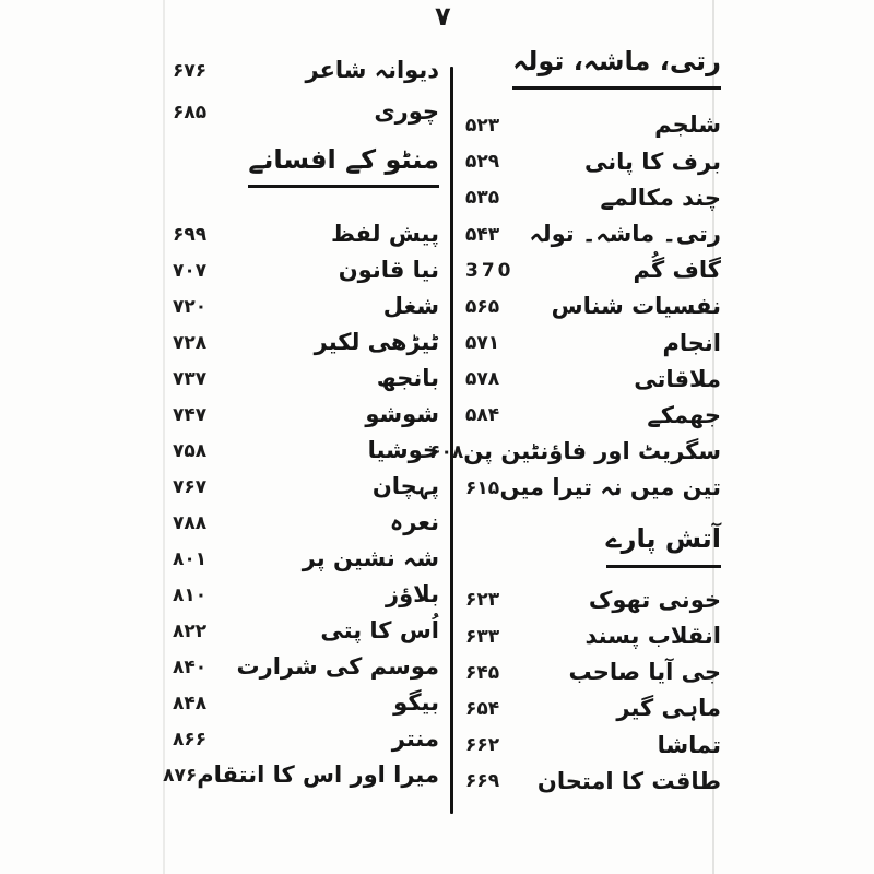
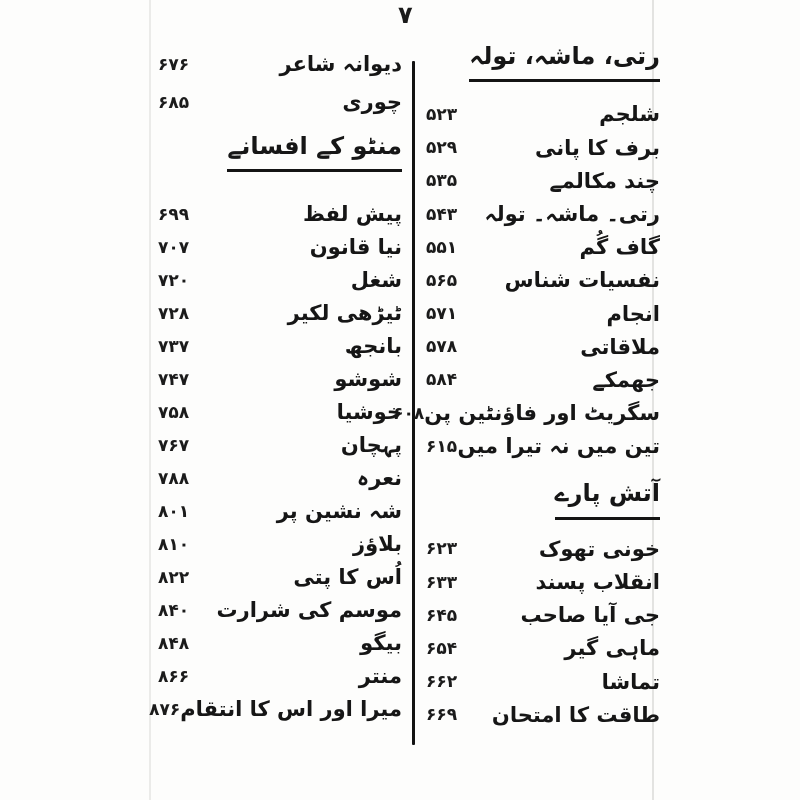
  ۷
  رتی، ماشہ، تولہ
  شلجم
  ۵۲۳
  برف کا پانی
  ۵۲۹
  چند مکالمے
  ۵۳۵
  رتی۔ ماشہ۔ تولہ
  ۵۴۳
  گاف گُم
- 370
+ ۵۵۱
  نفسیات شناس
  ۵۶۵
  انجام
  ۵۷۱
  ملاقاتی
  ۵۷۸
  جھمکے
  ۵۸۴
  سگریٹ اور فاؤنٹین پن
  ۶۰۸
  تین میں نہ تیرا میں
  ۶۱۵
  آتش پارے
  خونی تھوک
  ۶۲۳
  انقلاب پسند
  ۶۳۳
  جی آیا صاحب
  ۶۴۵
  ماہی گیر
  ۶۵۴
  تماشا
  ۶۶۲
  طاقت کا امتحان
  ۶۶۹
  دیوانہ شاعر
  ۶۷۶
  چوری
  ۶۸۵
  منٹو کے افسانے
  پیش لفظ
  ۶۹۹
  نیا قانون
  ۷۰۷
  شغل
  ۷۲۰
  ٹیڑھی لکیر
  ۷۲۸
  بانجھ
  ۷۳۷
  شوشو
  ۷۴۷
  خوشیا
  ۷۵۸
  پہچان
  ۷۶۷
  نعرہ
  ۷۸۸
  شہ نشین پر
  ۸۰۱
  بلاؤز
  ۸۱۰
  اُس کا پتی
  ۸۲۲
  موسم کی شرارت
  ۸۴۰
  بیگو
  ۸۴۸
  منتر
  ۸۶۶
  میرا اور اس کا انتقام
  ۸۷۶
